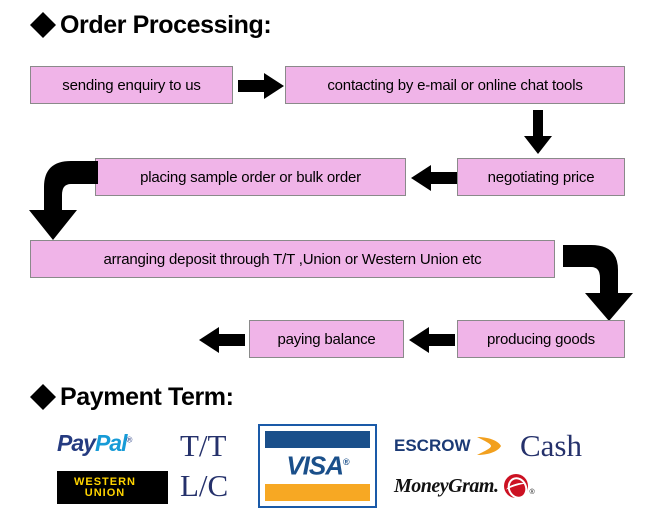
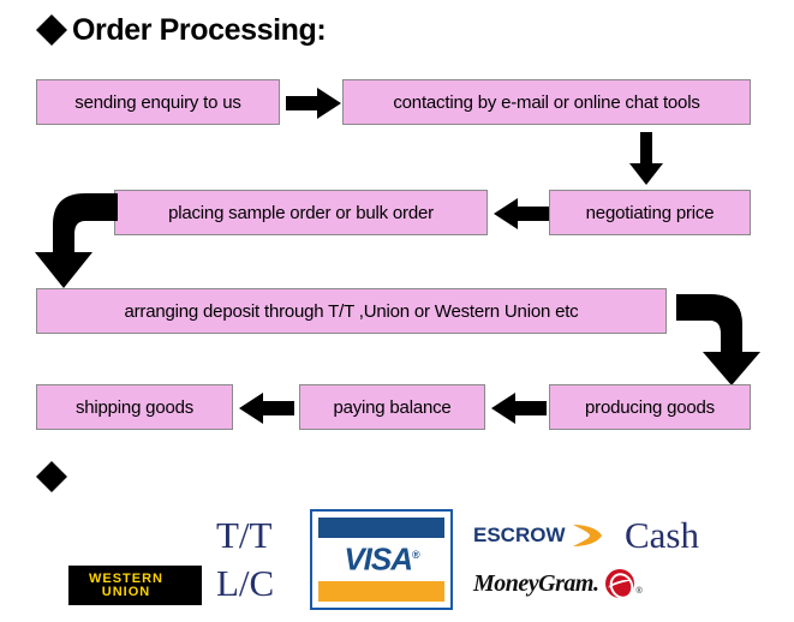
  Order Processing:
  sending enquiry to us
  contacting by e-mail or online chat tools
  placing sample order or bulk order
  negotiating price
  arranging deposit through T/T ,Union or Western Union etc
+ shipping goods
  paying balance
  producing goods
- Payment Term:
- PayPal®
  WESTERN
  UNION
  T/T
  L/C
  VISA®
  ESCROW
  MoneyGram
  .
  Cash
